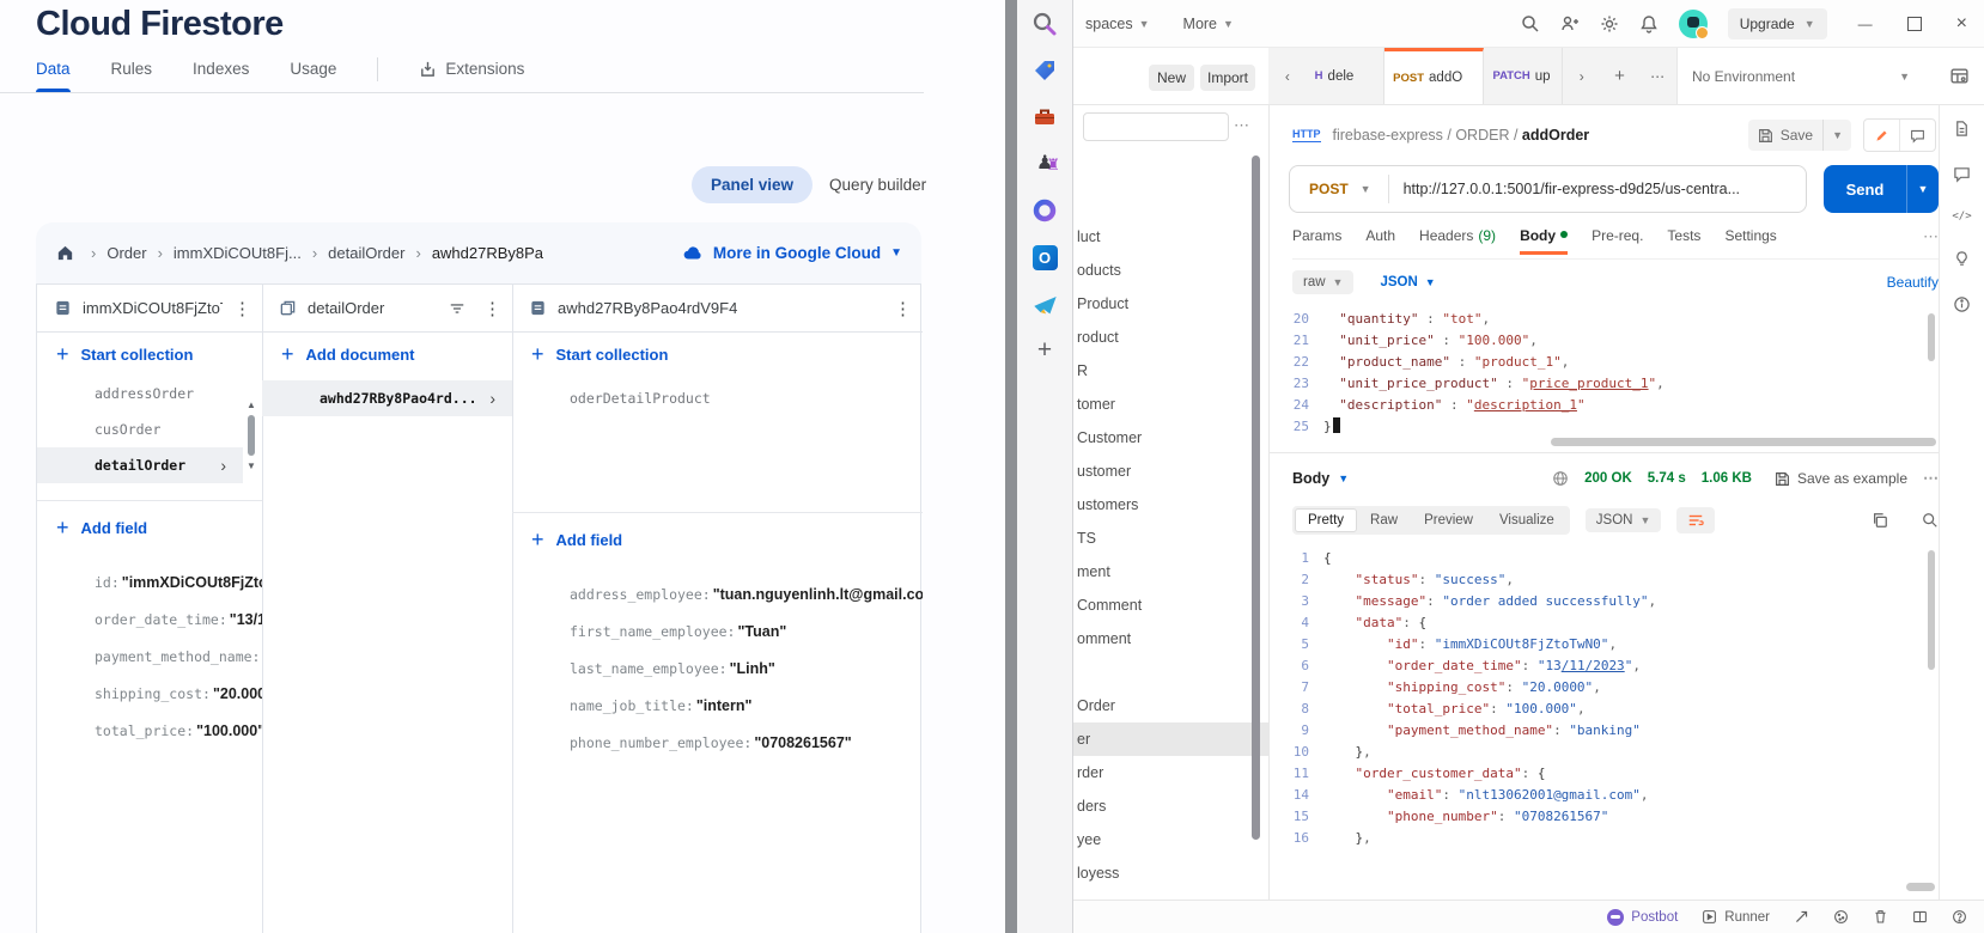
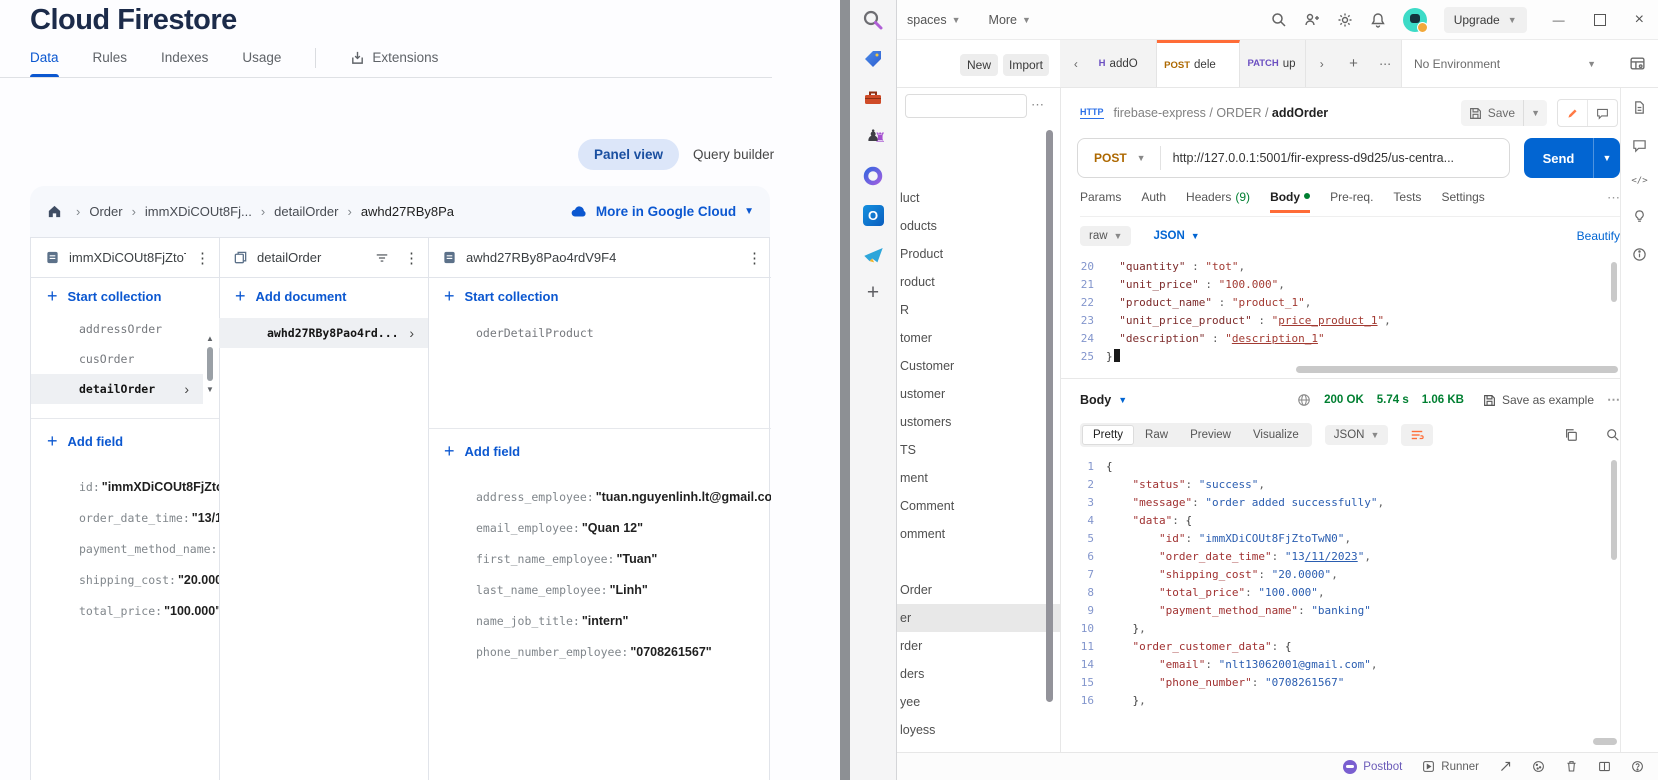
  Cloud Firestore
  Data
  Rules
  Indexes
  Usage
  Extensions
  Panel view
  Query builder
  ›
  Order
  ›
  immXDiCOUt8Fj...
  ›
  detailOrder
  ›
  awhd27RBy8Pa
  More in Google Cloud
  ▼
  immXDiCOUt8FjZto
  ⋮
  +
  Start collection
  addressOrder
  cusOrder
  detailOrder
  ›
  ▲
  ▼
  +
  Add field
  id:
  "immXDiCOUt8FjZt
  order_date_time:
  "13/1
  payment_method_name:
  shipping_cost:
  "20.000
  total_price:
  "100.000"
  detailOrder
  ⋮
  +
  Add document
  awhd27RBy8Pao4rd...
  ›
  awhd27RBy8Pao4rdV9F4
  ⋮
  +
  Start collection
  oderDetailProduct
  +
  Add field
  address_employee:
  "tuan.nguyenlinh.lt@gmail.co
+ email_employee:
+ "Quan 12"
  first_name_employee:
  "Tuan"
  last_name_employee:
  "Linh"
  name_job_title:
  "intern"
  phone_number_employee:
  "0708261567"
  ♟
  ♜
  O
  +
  spaces
  ▼
  More
  ▼
  Upgrade
  ▼
  —
  ×
  New
  Import
  ‹
  H
- dele
+ addO
  POST
- addO
+ dele
  PATCH
  up
  ›
  +
  ⋯
  No Environment
  ▼
  ⋯
  luct
  oducts
  Product
  roduct
  R
  tomer
  Customer
  ustomer
  ustomers
  TS
  ment
  Comment
  omment
  Order
  er
  rder
  ders
  yee
  loyess
  HTTP
  firebase-express / ORDER / addOrder
  Save
  ▼
  POST
  ▼
  http://127.0.0.1:5001/fir-express-d9d25/us-centra...
  Send
  ▼
  Params
  Auth
  Headers
  (9)
  Body
  Pre-req.
  Tests
  Settings
  ⋯
  raw
  ▼
  JSON
  ▼
  Beautify
  20
  "quantity" : "tot",
  21
  "unit_price" : "100.000",
  22
  "product_name" : "product_1",
  23
  "unit_price_product" : "price_product_1",
  24
  "description" : "description_1"
  25
  }
  Body
  ▼
  200 OK
  5.74 s
  1.06 KB
  Save as example
  ⋯
  Pretty
  Raw
  Preview
  Visualize
  JSON
  ▼
  1
  {
  2
  "status": "success",
  3
  "message": "order added successfully",
  4
  "data": {
  5
  "id": "immXDiCOUt8FjZtoTwN0",
  6
  "order_date_time": "13/11/2023",
  7
  "shipping_cost": "20.0000",
  8
  "total_price": "100.000",
  9
  "payment_method_name": "banking"
  10
  },
  11
  "order_customer_data": {
  14
  "email": "nlt13062001@gmail.com",
  15
  "phone_number": "0708261567"
  16
  },
  </>
  Postbot
  Runner
